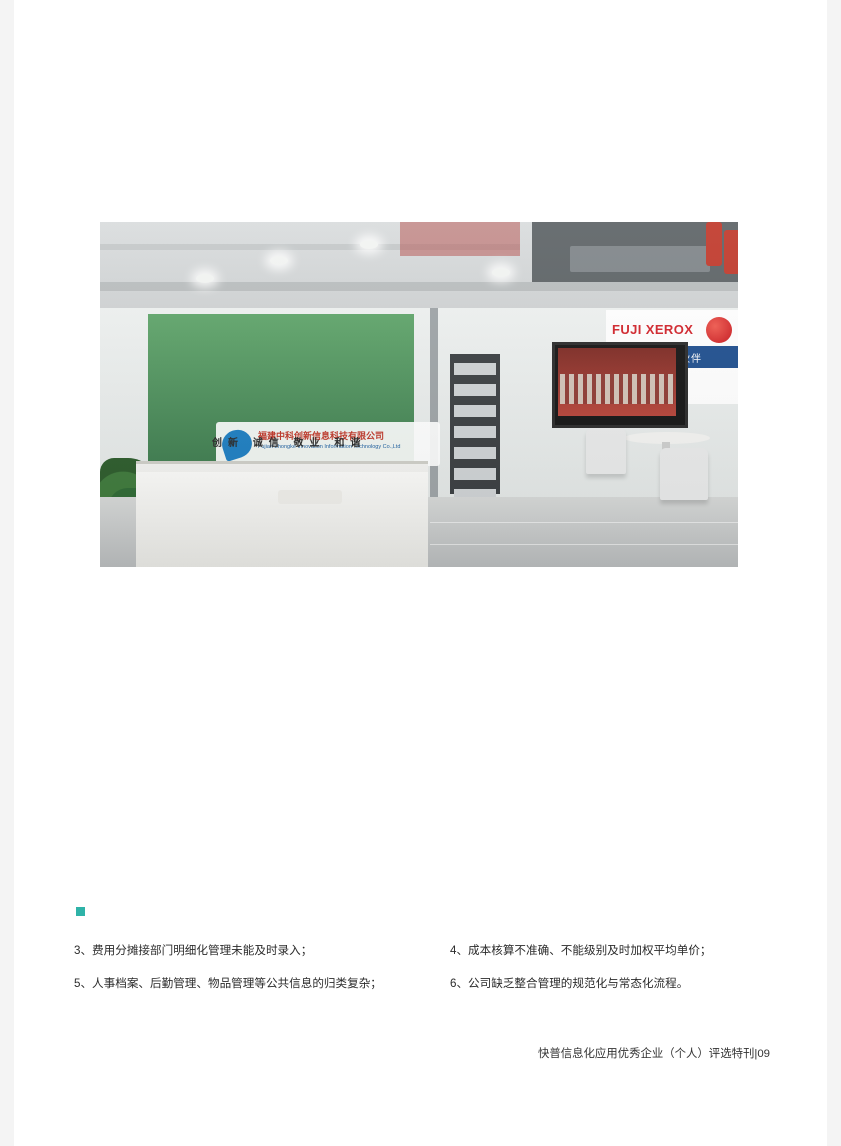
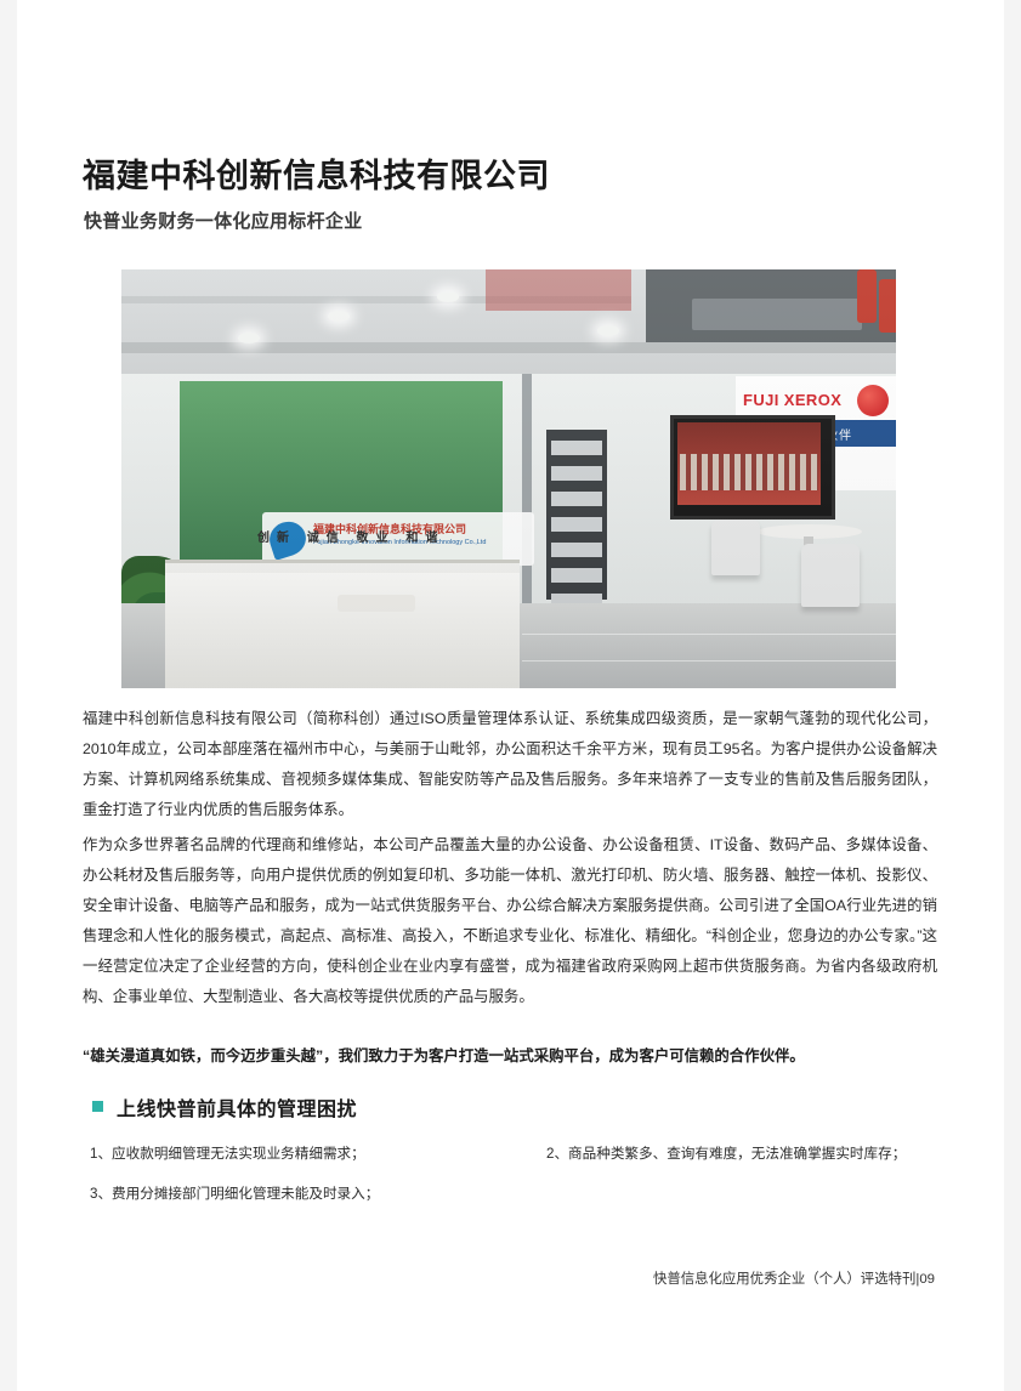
+ 福建中科创新信息科技有限公司
+ 快普业务财务一体化应用标杆企业
+ 福建中科创新信息科技有限公司（简称科创）通过ISO质量管理体系认证、系统集成四级资质，是一家朝气蓬勃的现代化公司，2010年成立，公司本部座落在福州市中心，与美丽于山毗邻，办公面积达千余平方米，现有员工95名。为客户提供办公设备解决方案、计算机网络系统集成、音视频多媒体集成、智能安防等产品及售后服务。多年来培养了一支专业的售前及售后服务团队，重金打造了行业内优质的售后服务体系。
+ 作为众多世界著名品牌的代理商和维修站，本公司产品覆盖大量的办公设备、办公设备租赁、IT设备、数码产品、多媒体设备、办公耗材及售后服务等，向用户提供优质的例如复印机、多功能一体机、激光打印机、防火墙、服务器、触控一体机、投影仪、安全审计设备、电脑等产品和服务，成为一站式供货服务平台、办公综合解决方案服务提供商。公司引进了全国OA行业先进的销售理念和人性化的服务模式，高起点、高标准、高投入，不断追求专业化、标准化、精细化。“科创企业，您身边的办公专家。”这一经营定位决定了企业经营的方向，使科创企业在业内享有盛誉，成为福建省政府采购网上超市供货服务商。为省内各级政府机构、企事业单位、大型制造业、各大高校等提供优质的产品与服务。
+ “雄关漫道真如铁，而今迈步重头越”，我们致力于为客户打造一站式采购平台，成为客户可信赖的合作伙伴。
+ 上线快普前具体的管理困扰
+ 1、应收款明细管理无法实现业务精细需求；
+ 2、商品种类繁多、查询有难度，无法准确掌握实时库存；
  3、费用分摊接部门明细化管理未能及时录入；
- 4、成本核算不准确、不能级别及时加权平均单价；
- 5、人事档案、后勤管理、物品管理等公共信息的归类复杂；
- 6、公司缺乏整合管理的规范化与常态化流程。
  快普信息化应用优秀企业（个人）评选特刊|09
